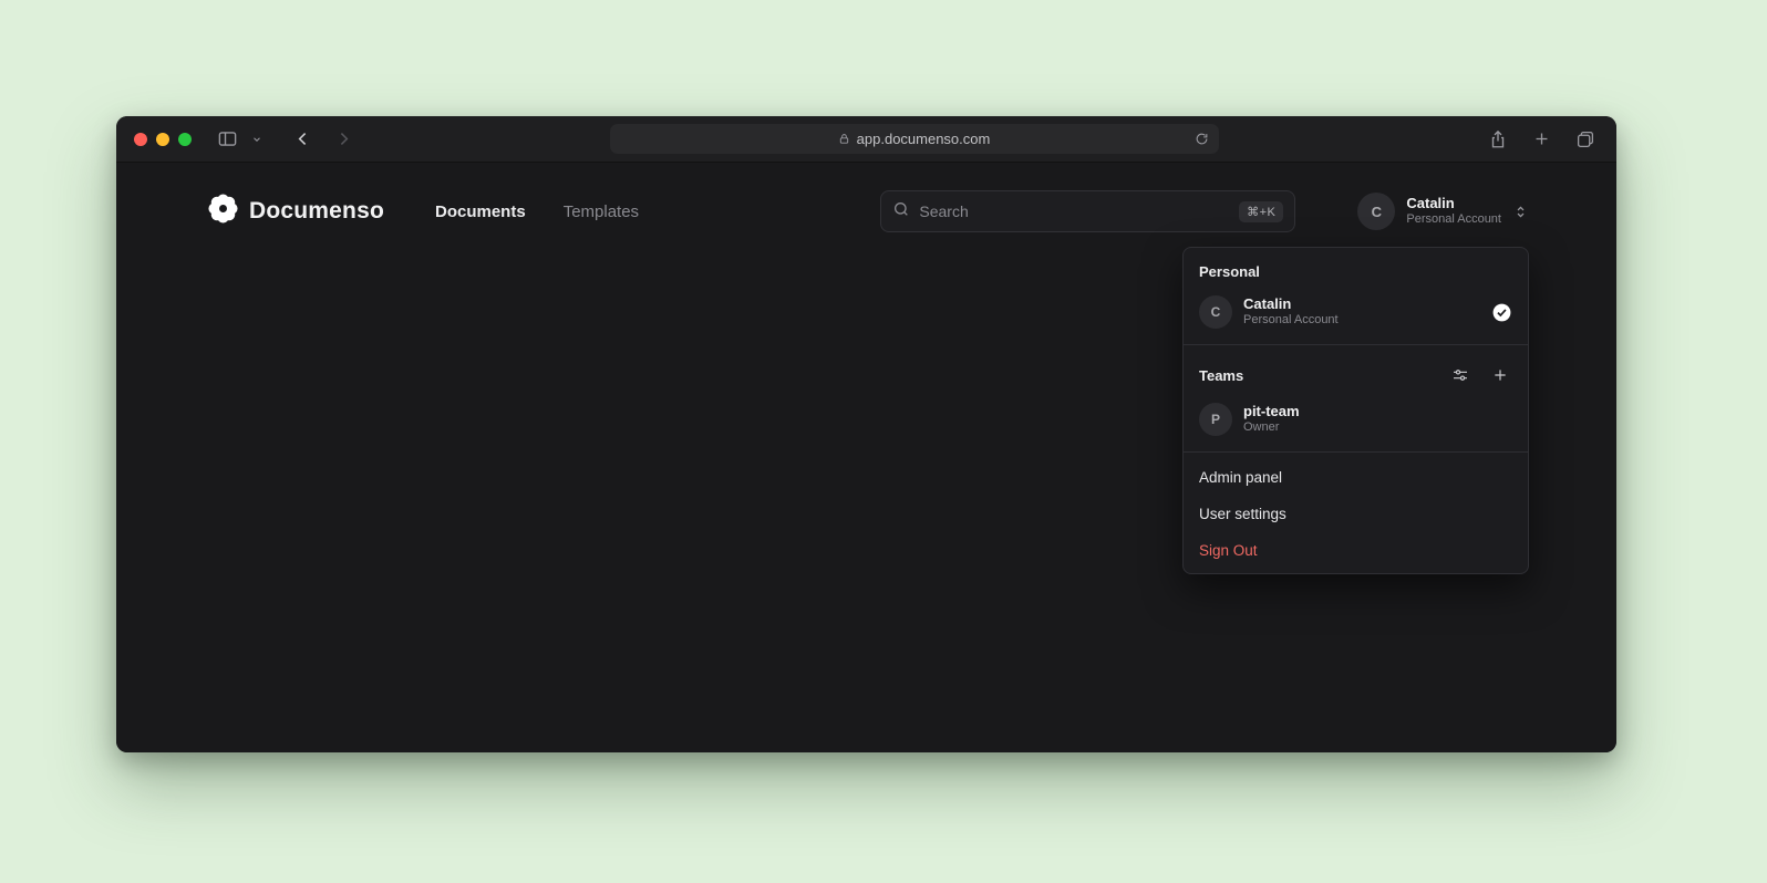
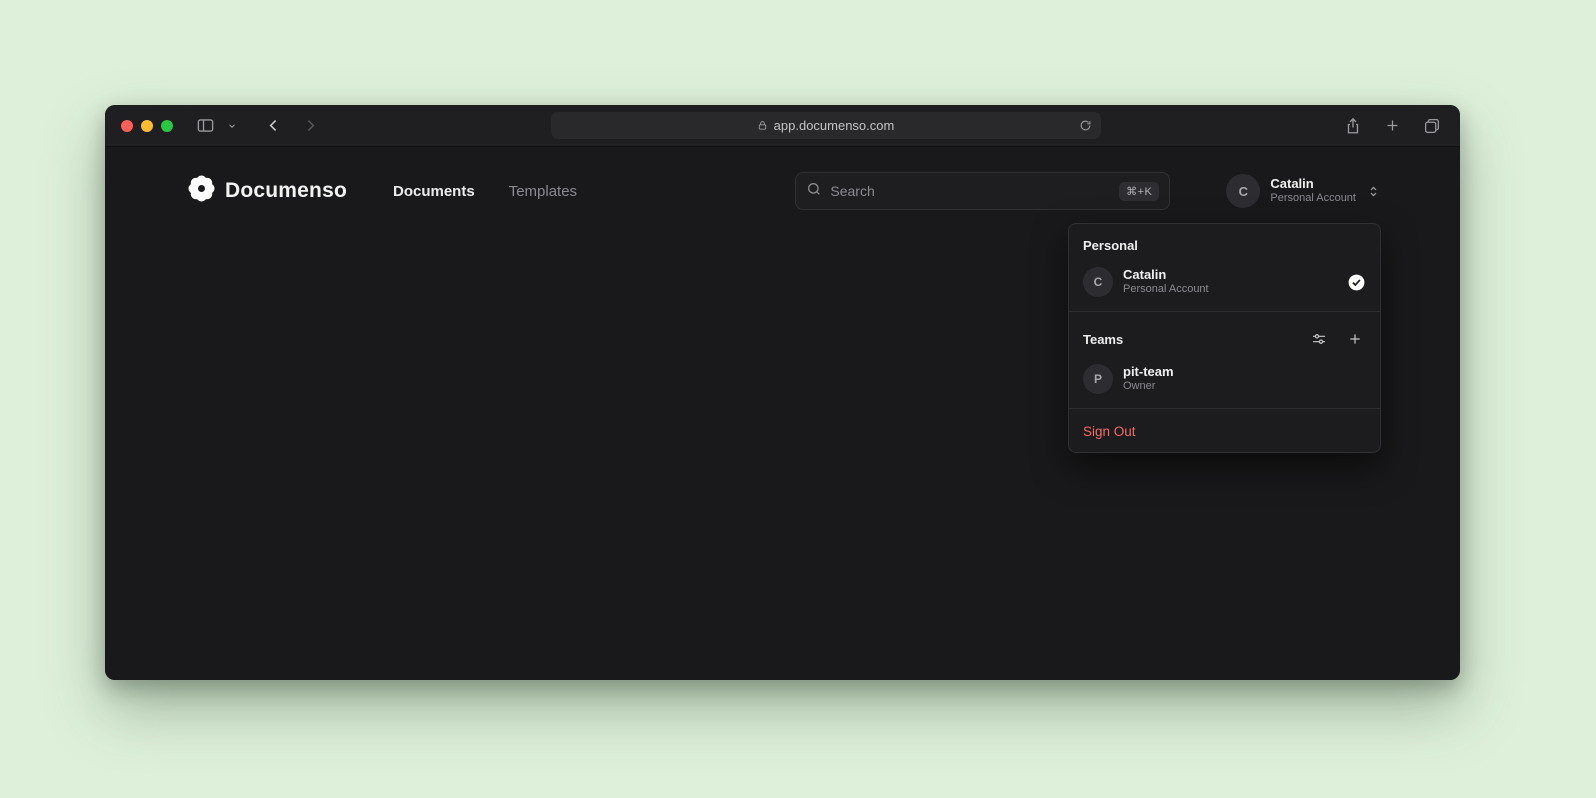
  app.documenso.com
  Documenso
  Documents
  Templates
  Search
  ⌘+K
  C
  Catalin
  Personal Account
  Personal
  C
  Catalin
  Personal Account
  Teams
  P
  pit-team
  Owner
- Admin panel
- User settings
  Sign Out
